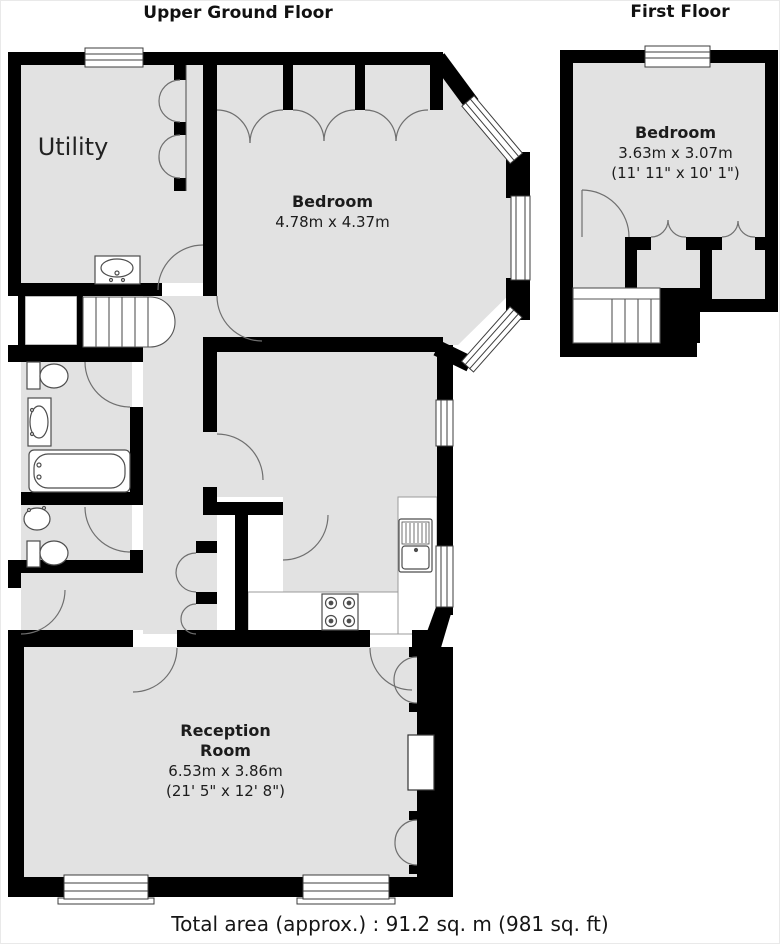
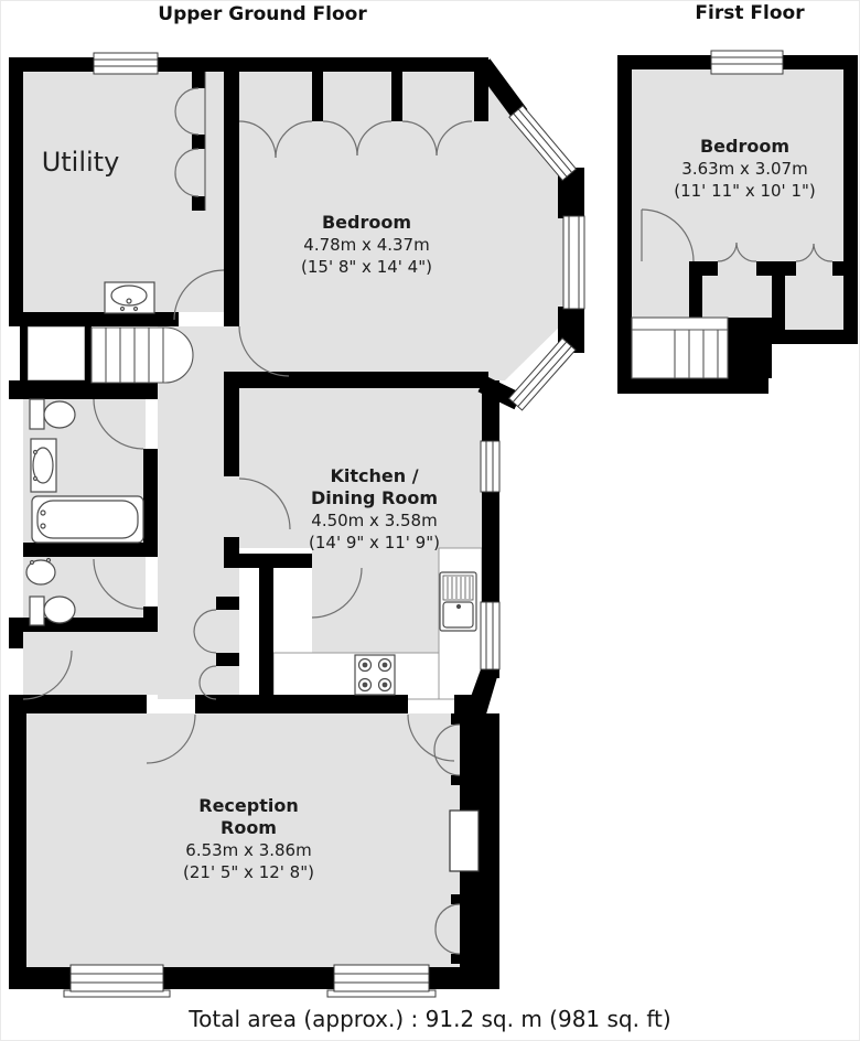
  Upper Ground Floor
  First Floor
  Utility
  Bedroom
  4.78m x 4.37m
+ (15' 8" x 14' 4")
+ Kitchen /
+ Dining Room
+ 4.50m x 3.58m
+ (14' 9" x 11' 9")
  Reception
  Room
  6.53m x 3.86m
  (21' 5" x 12' 8")
  Bedroom
  3.63m x 3.07m
  (11' 11" x 10' 1")
  Total area (approx.) : 91.2 sq. m (981 sq. ft)
